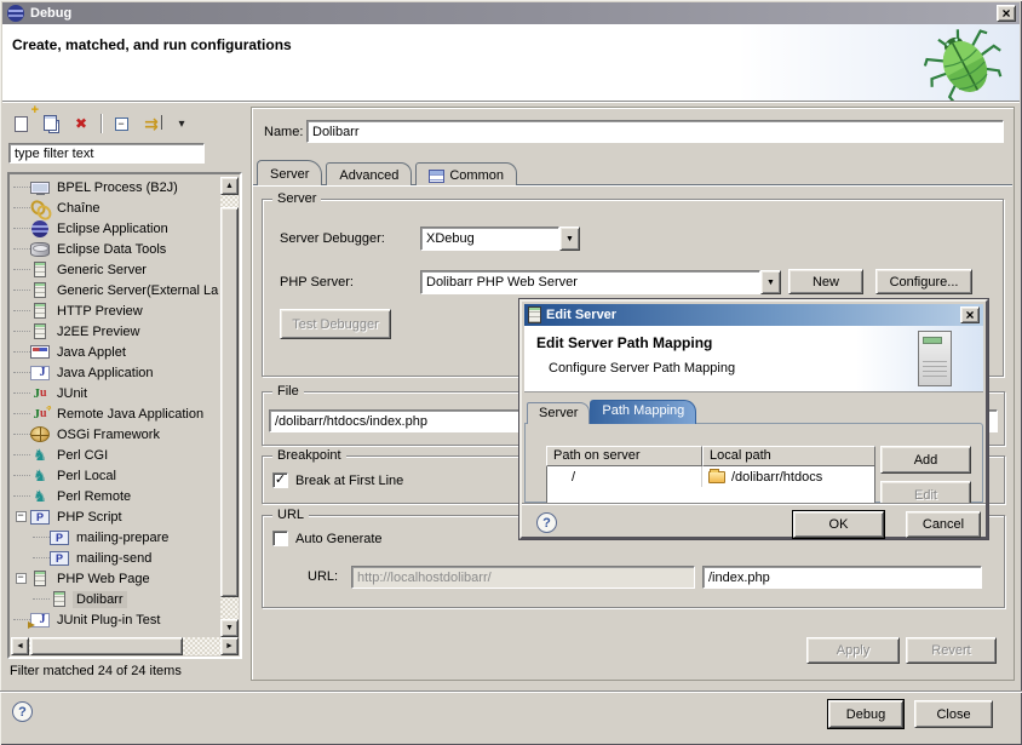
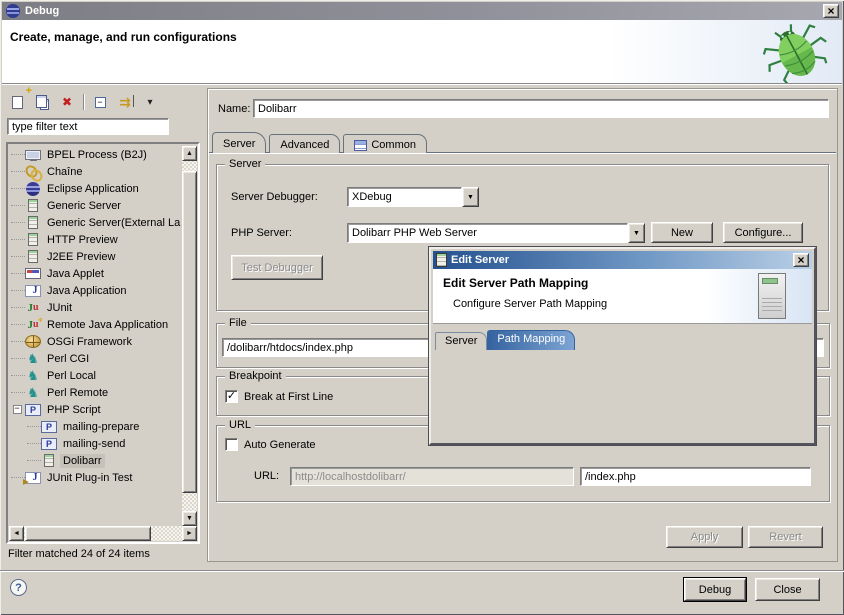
  Debug
- Create, matched, and run configurations
+ Create, manage, and run configurations
  type filter text
  BPEL Process (B2J)
  Chaîne
  Eclipse Application
- Eclipse Data Tools
  Generic Server
  Generic Server(External La
  HTTP Preview
  J2EE Preview
  Java Applet
  Java Application
  JUnit
  Remote Java Application
  OSGi Framework
  Perl CGI
  Perl Local
  Perl Remote
  PHP Script
  mailing-prepare
  mailing-send
- PHP Web Page
  Dolibarr
  JUnit Plug-in Test
  Filter matched 24 of 24 items
  Name:
  Dolibarr
  Server
  Advanced
  Common
  Server
  Server Debugger:
  XDebug
  PHP Server:
  Dolibarr PHP Web Server
  New
  Configure...
  Test Debugger
  File
  /dolibarr/htdocs/index.php
  Breakpoint
  Break at First Line
  URL
  Auto Generate
  URL:
  http://localhostdolibarr/
  /index.php
  Apply
  Revert
  Edit Server
  Edit Server Path Mapping
  Configure Server Path Mapping
  Server
  Path Mapping
- Path on server
- Local path
- /
- /dolibarr/htdocs
- Add
- Edit
- OK
- Cancel
  Debug
  Close
